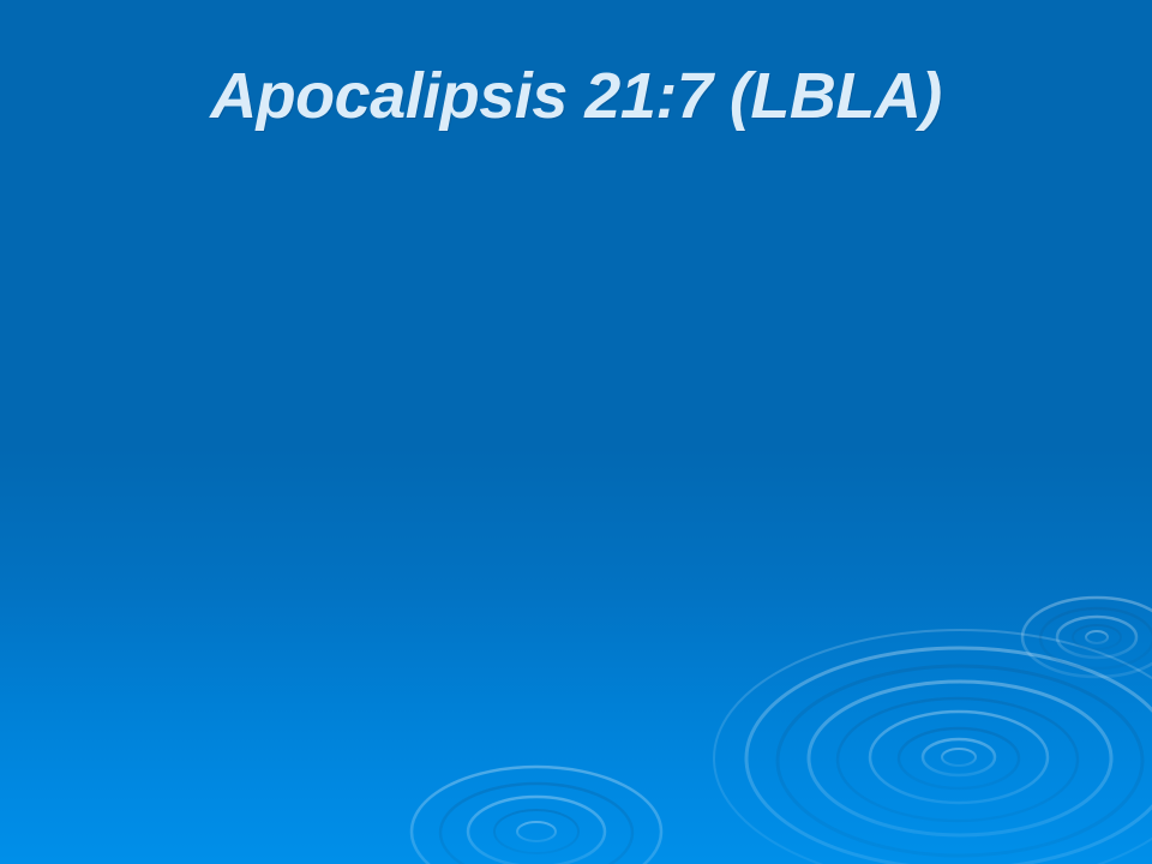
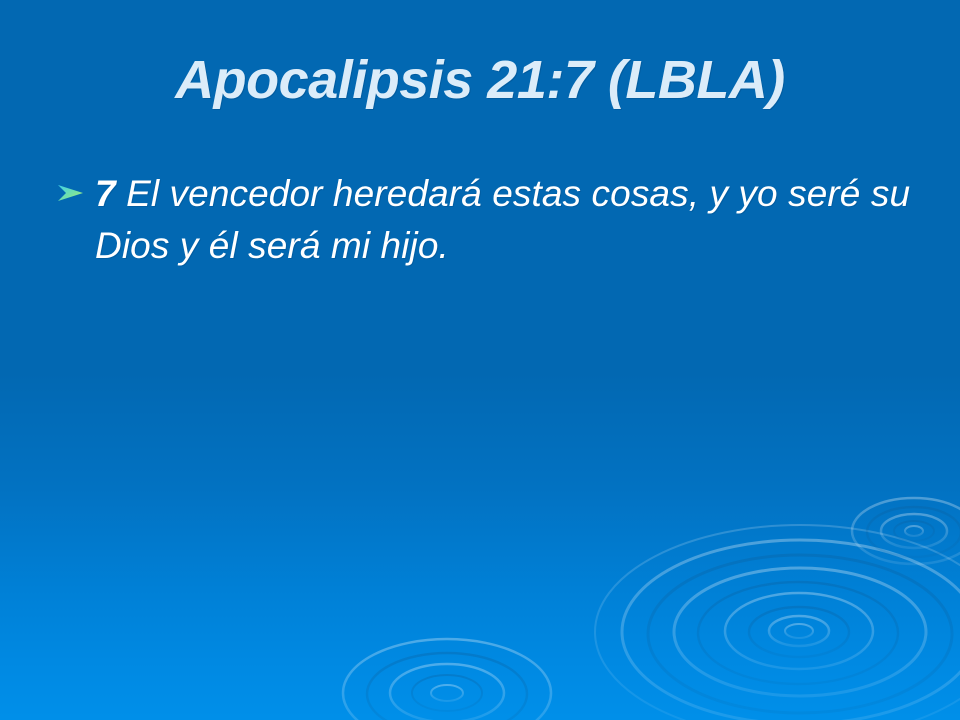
  Apocalipsis 21:7 (LBLA)
+ 7 El vencedor heredará estas cosas, y yo seré su Dios y él será mi hijo.
